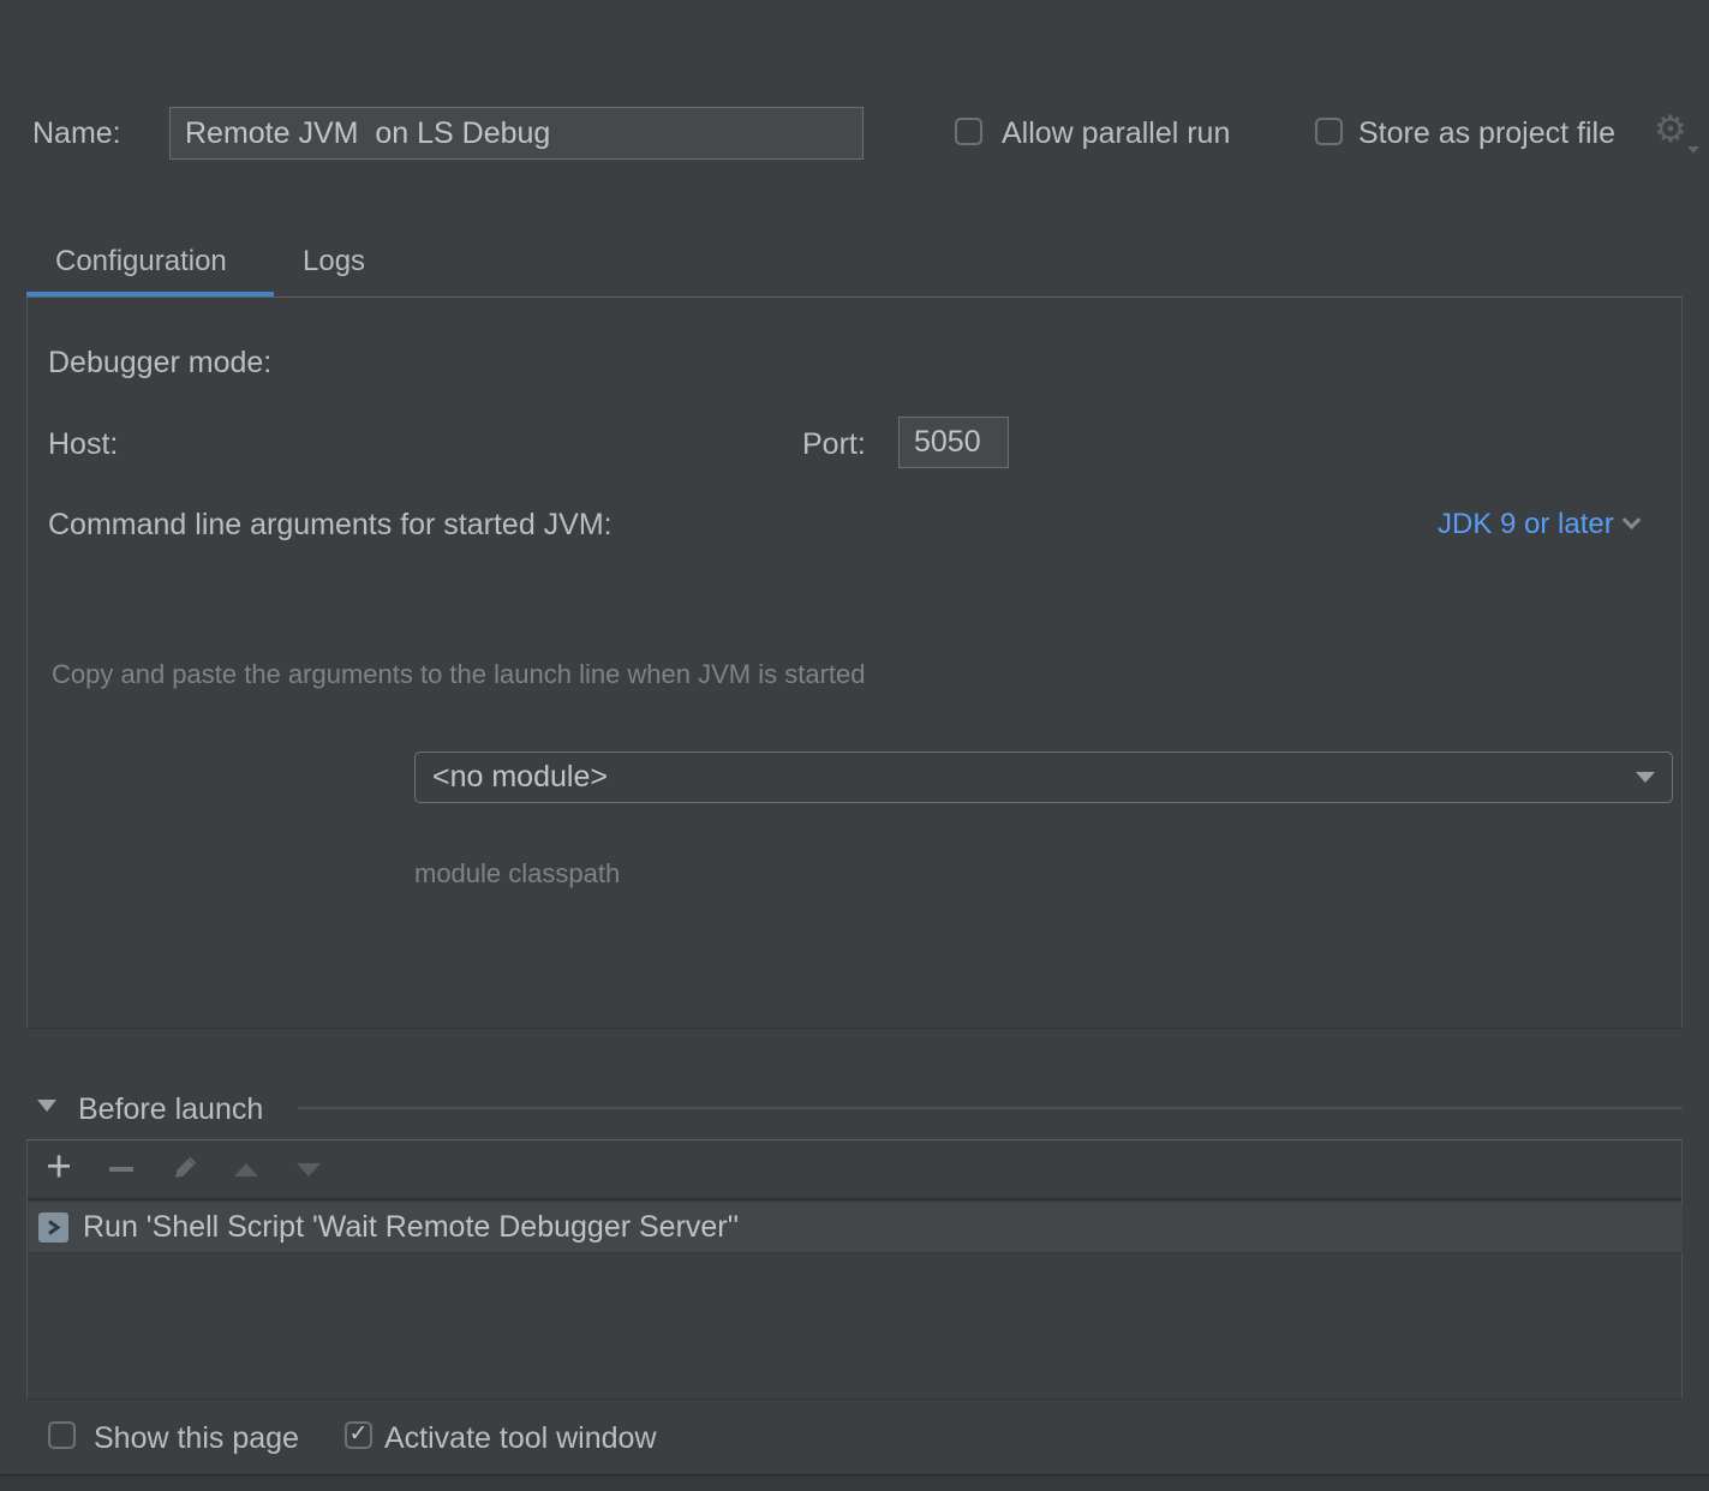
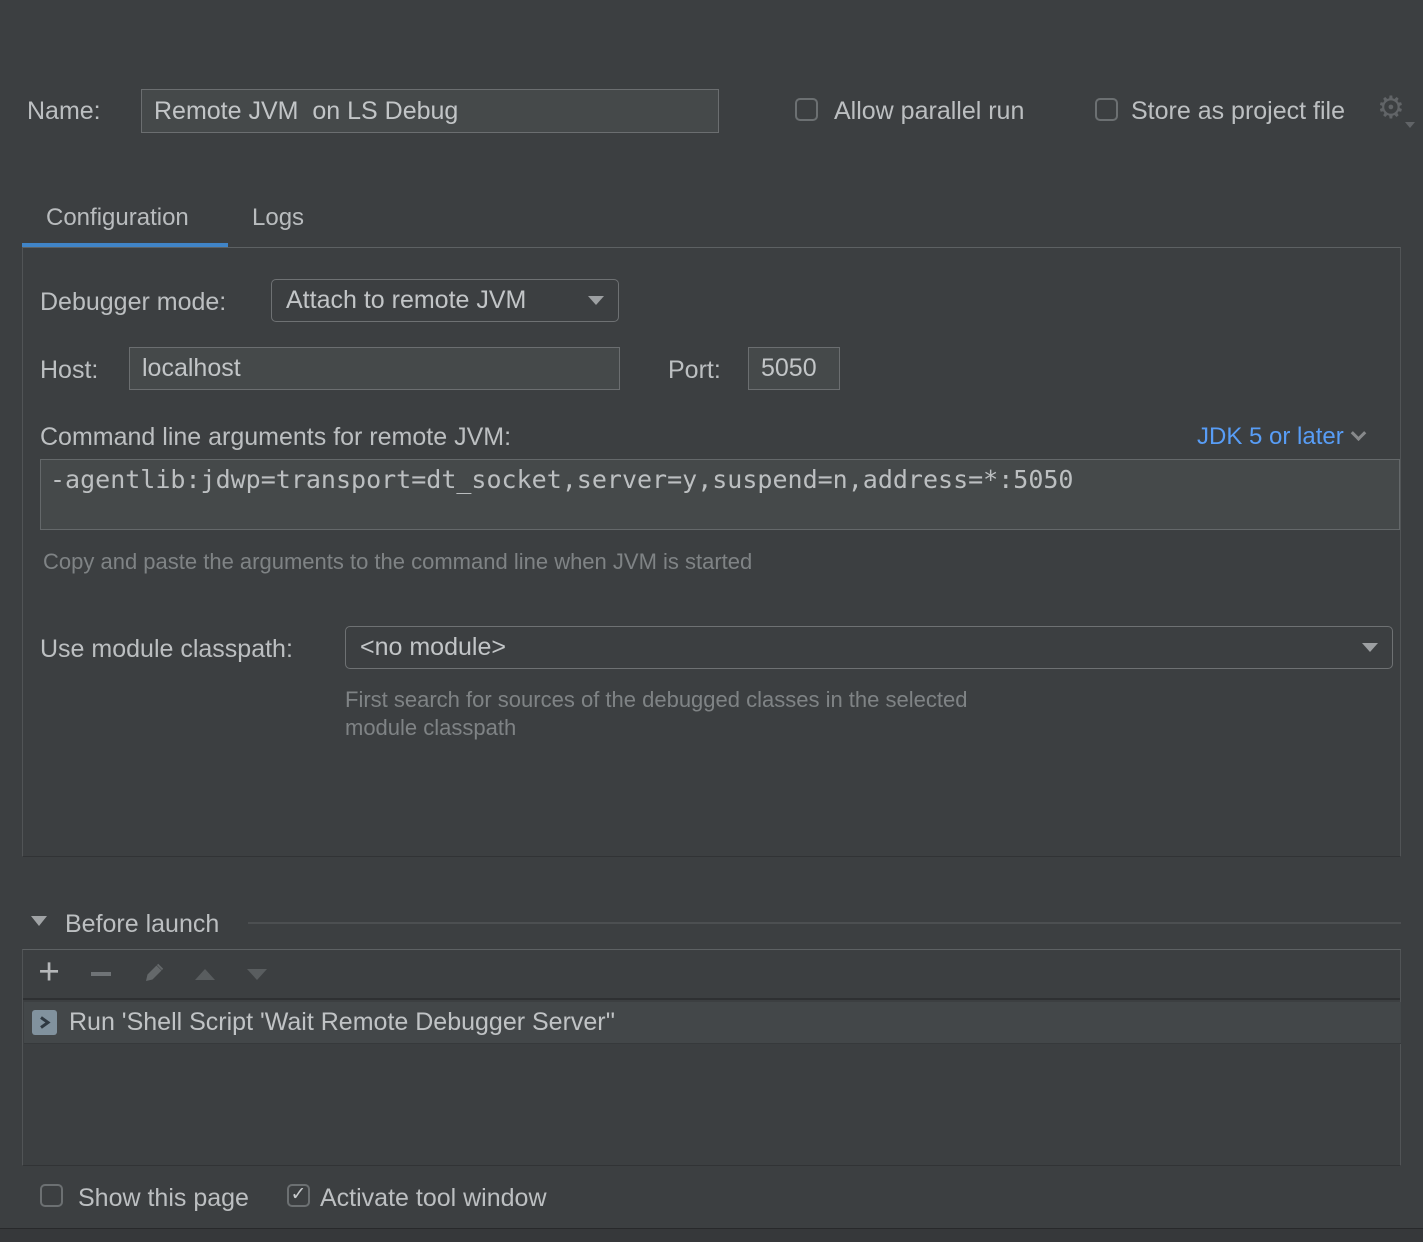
  Name:
  Remote JVM on LS Debug
  Allow parallel run
  Store as project file
  ⚙
  Configuration
  Logs
  Debugger mode:
+ Attach to remote JVM
  Host:
+ localhost
  Port:
  5050
- Command line arguments for started JVM:
+ Command line arguments for remote JVM:
- JDK 9 or later
+ JDK 5 or later
+ -agentlib:jdwp=transport=dt_socket,server=y,suspend=n,address=*:5050
- Copy and paste the arguments to the launch line when JVM is started
+ Copy and paste the arguments to the command line when JVM is started
+ Use module classpath:
  <no module>
+ First search for sources of the debugged classes in the selected
  module classpath
  Before launch
  +
  Run 'Shell Script 'Wait Remote Debugger Server''
  Show this page
  ✓
  Activate tool window
